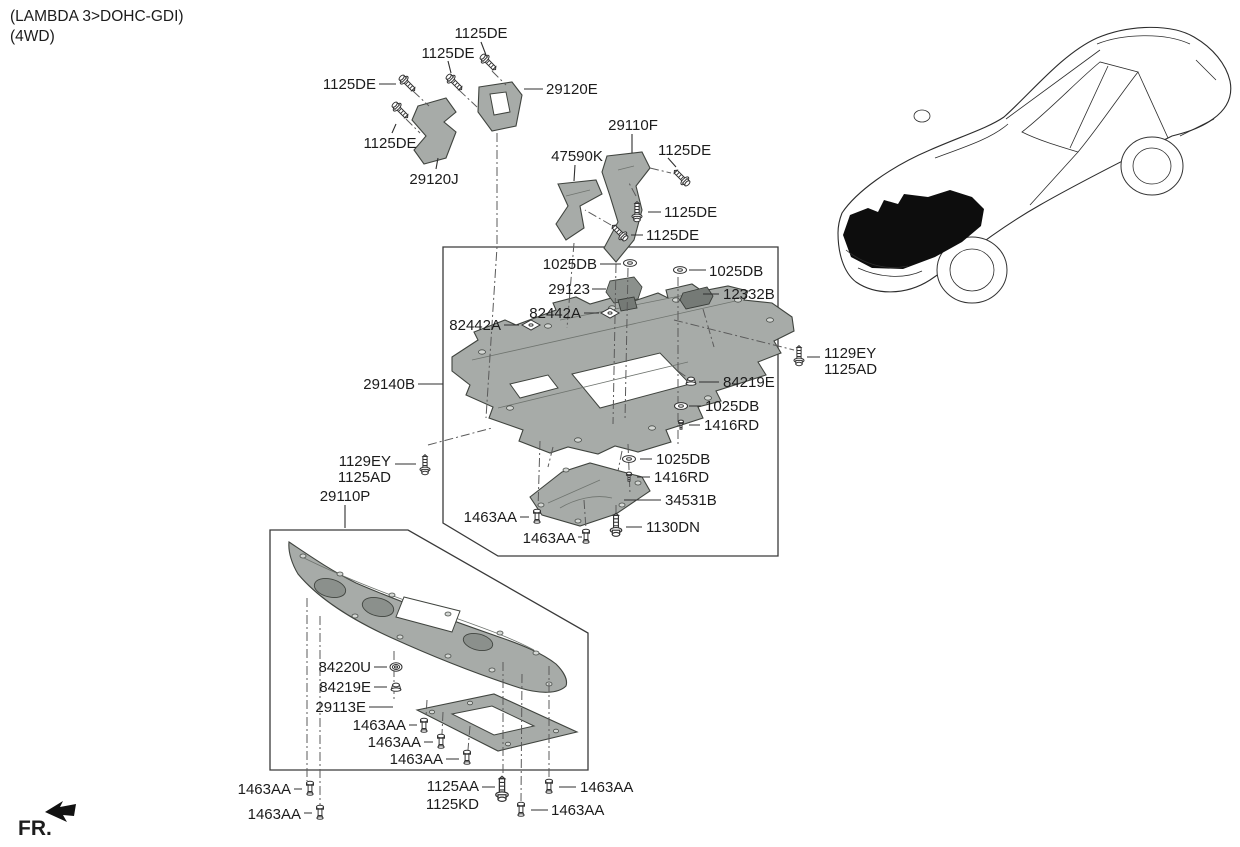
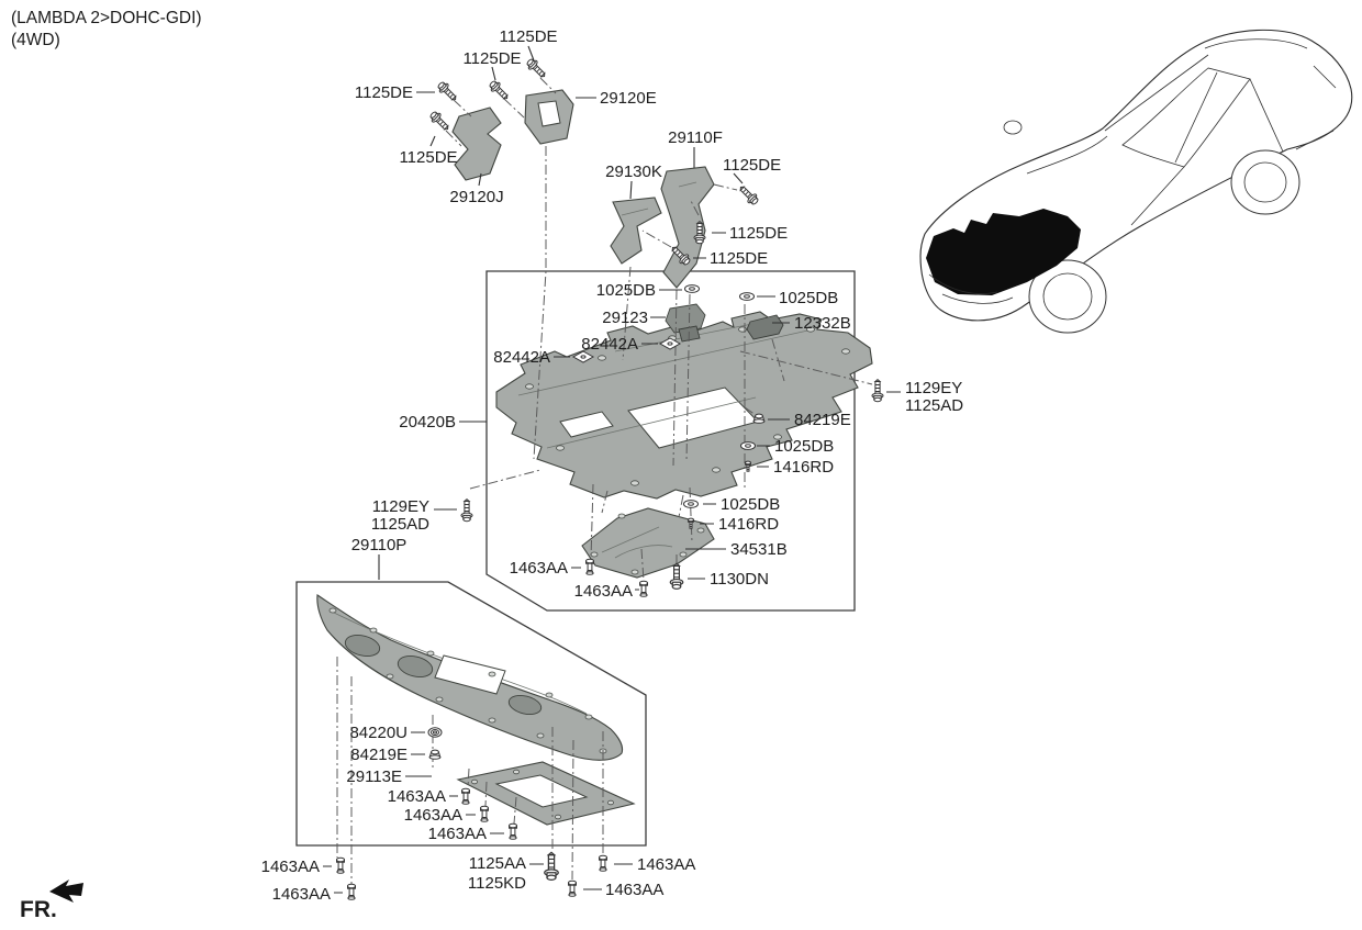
- (LAMBDA 3>DOHC-GDI)
+ (LAMBDA 2>DOHC-GDI)
  (4WD)
  1125DE
  1125DE
  1125DE
  1125DE
  29120J
  29120E
  29110F
- 47590K
+ 29130K
  1125DE
  1125DE
  1125DE
  1025DB
  1025DB
  29123
  12332B
  82442A
  82442A
- 29140B
+ 20420B
  1129EY
  1125AD
  84219E
  1025DB
  1416RD
  1025DB
  1416RD
  34531B
  1129EY
  1125AD
  1463AA
  1463AA
  1130DN
  29110P
  84220U
  84219E
  29113E
  1463AA
  1463AA
  1463AA
  1125AA
  1125KD
  1463AA
  1463AA
  1463AA
  1463AA
  FR.
